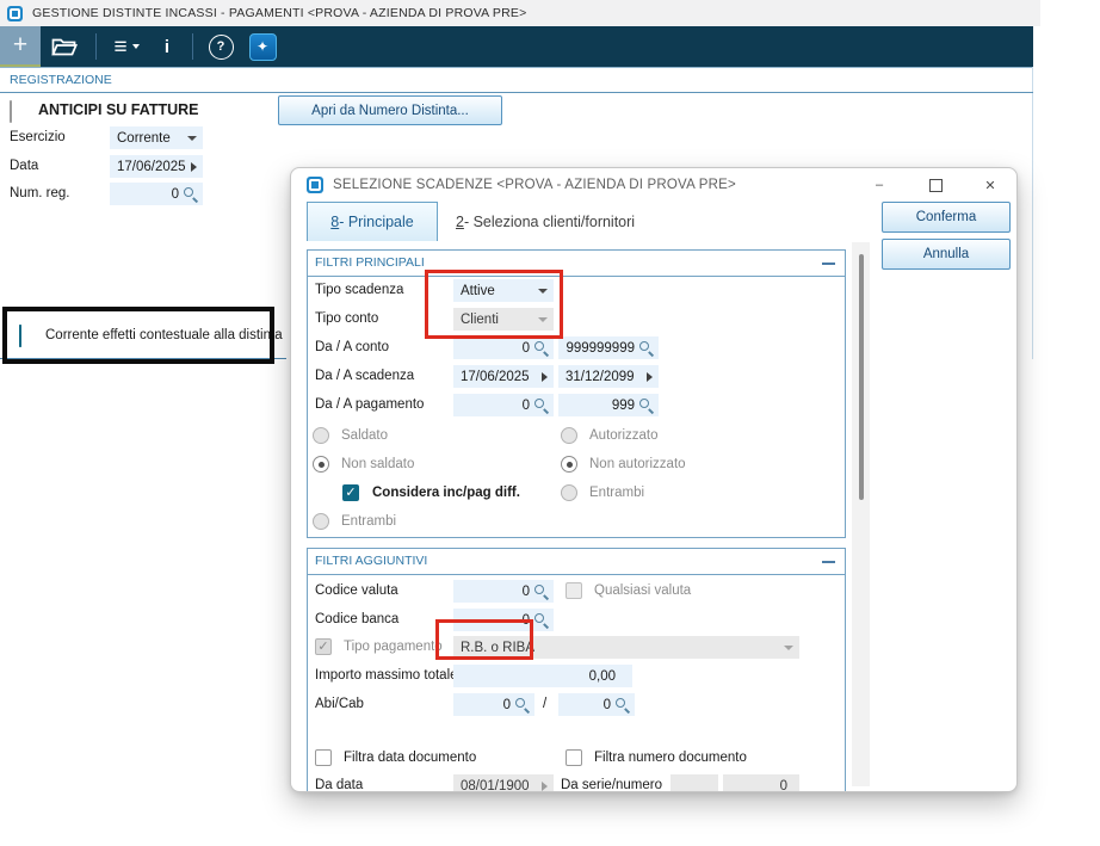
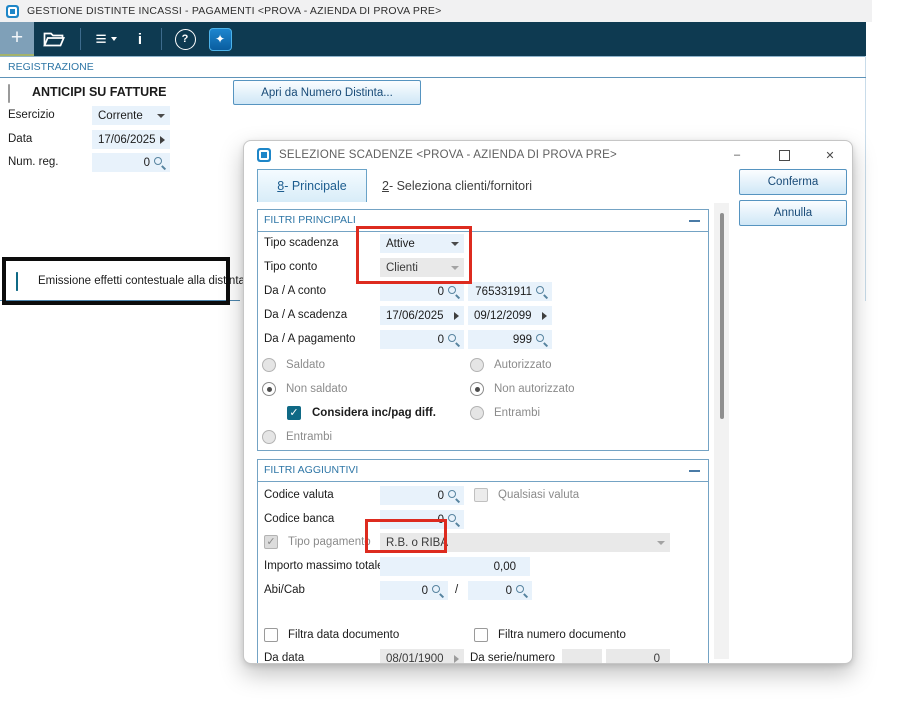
  GESTIONE DISTINTE INCASSI - PAGAMENTI <PROVA - AZIENDA DI PROVA PRE>
  +
  ≡
  i
  ?
  ✦
  REGISTRAZIONE
  ANTICIPI SU FATTURE
  Esercizio
  Corrente
  Data
  17/06/2025
  Num. reg.
  0
  Apri da Numero Distinta...
- Corrente effetti contestuale alla distinta
+ Emissione effetti contestuale alla distinta
  SELEZIONE SCADENZE <PROVA - AZIENDA DI PROVA PRE>
  –
  ✕
  8
  - Principale
  2
  - Seleziona clienti/fornitori
  Conferma
  Annulla
  FILTRI PRINCIPALI
  Tipo scadenza
  Attive
  Tipo conto
  Clienti
  Da / A conto
  0
- 999999999
+ 765331911
  Da / A scadenza
  17/06/2025
- 31/12/2099
+ 09/12/2099
  Da / A pagamento
  0
  999
  Saldato
  Autorizzato
  Non saldato
  Non autorizzato
  Considera inc/pag diff.
  Entrambi
  Entrambi
  FILTRI AGGIUNTIVI
  Codice valuta
  0
  Qualsiasi valuta
  Codice banca
  0
  Tipo pagamento
  R.B. o RIBA
  Importo massimo total
  0,00
  Abi/Cab
  0
  /
  0
  Filtra data documento
  Filtra numero documento
  Da data
  08/01/1900
  Da serie/numero
  0
